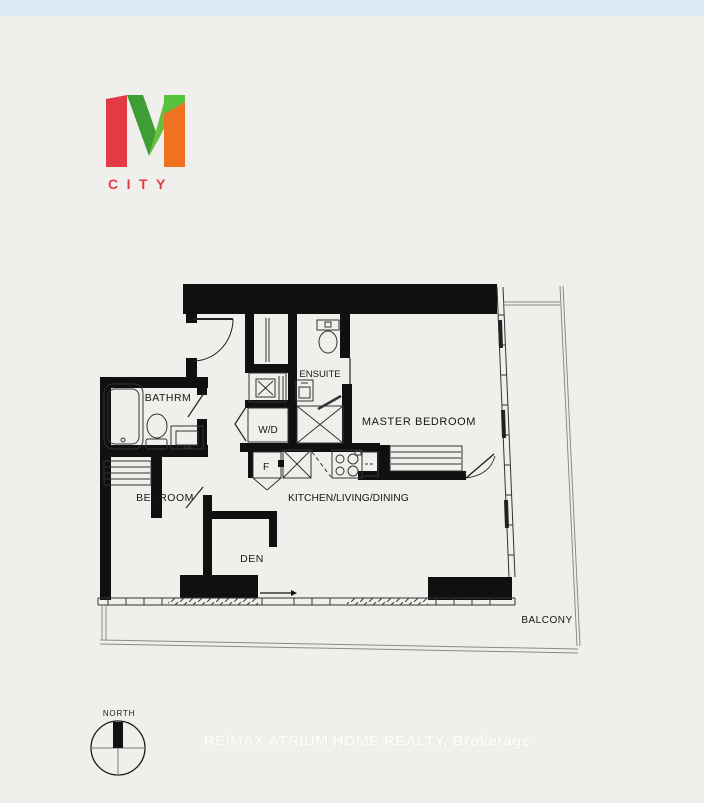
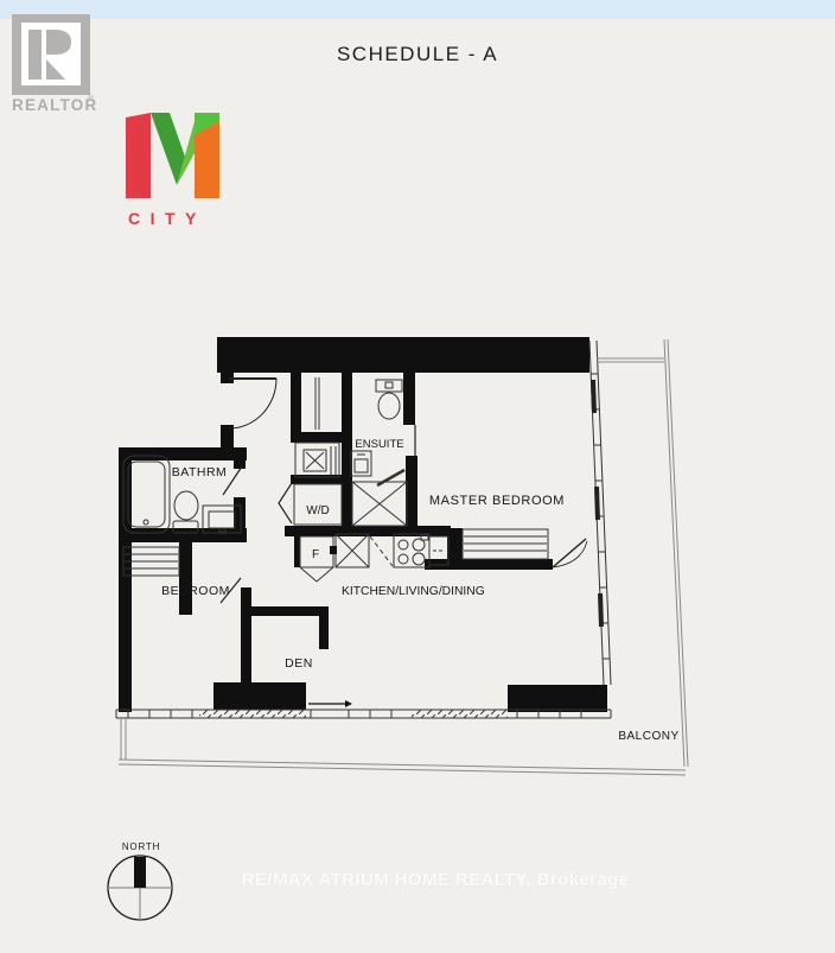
+ SCHEDULE - A
+ REALTOR
  CITY
  BATHRM
  ENSUITE
  W/D
  MASTER BEDROOM
  F
  KITCHEN/LIVING/DINING
  BEDROOM
  DEN
  BALCONY
  NORTH
